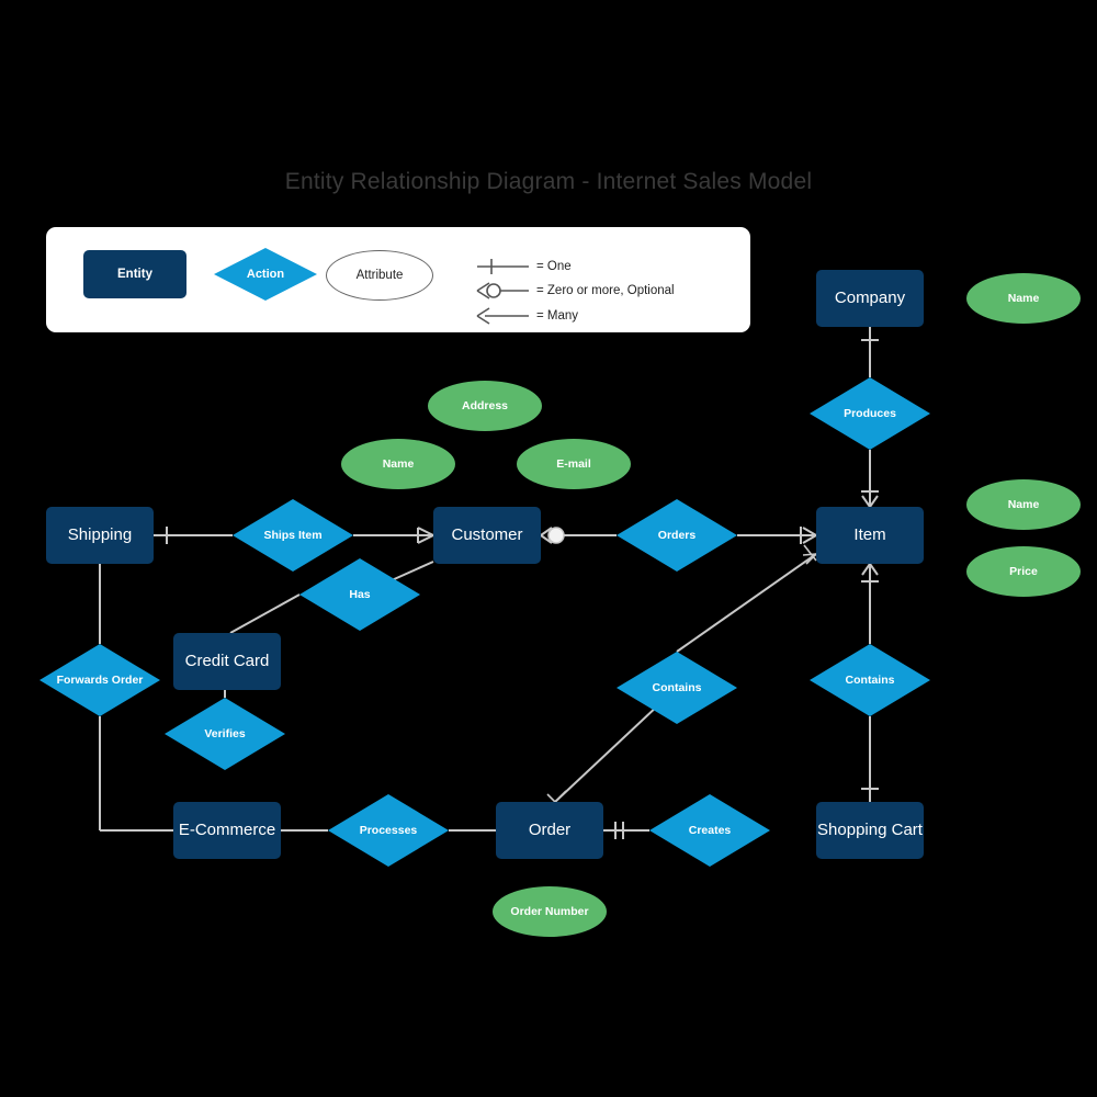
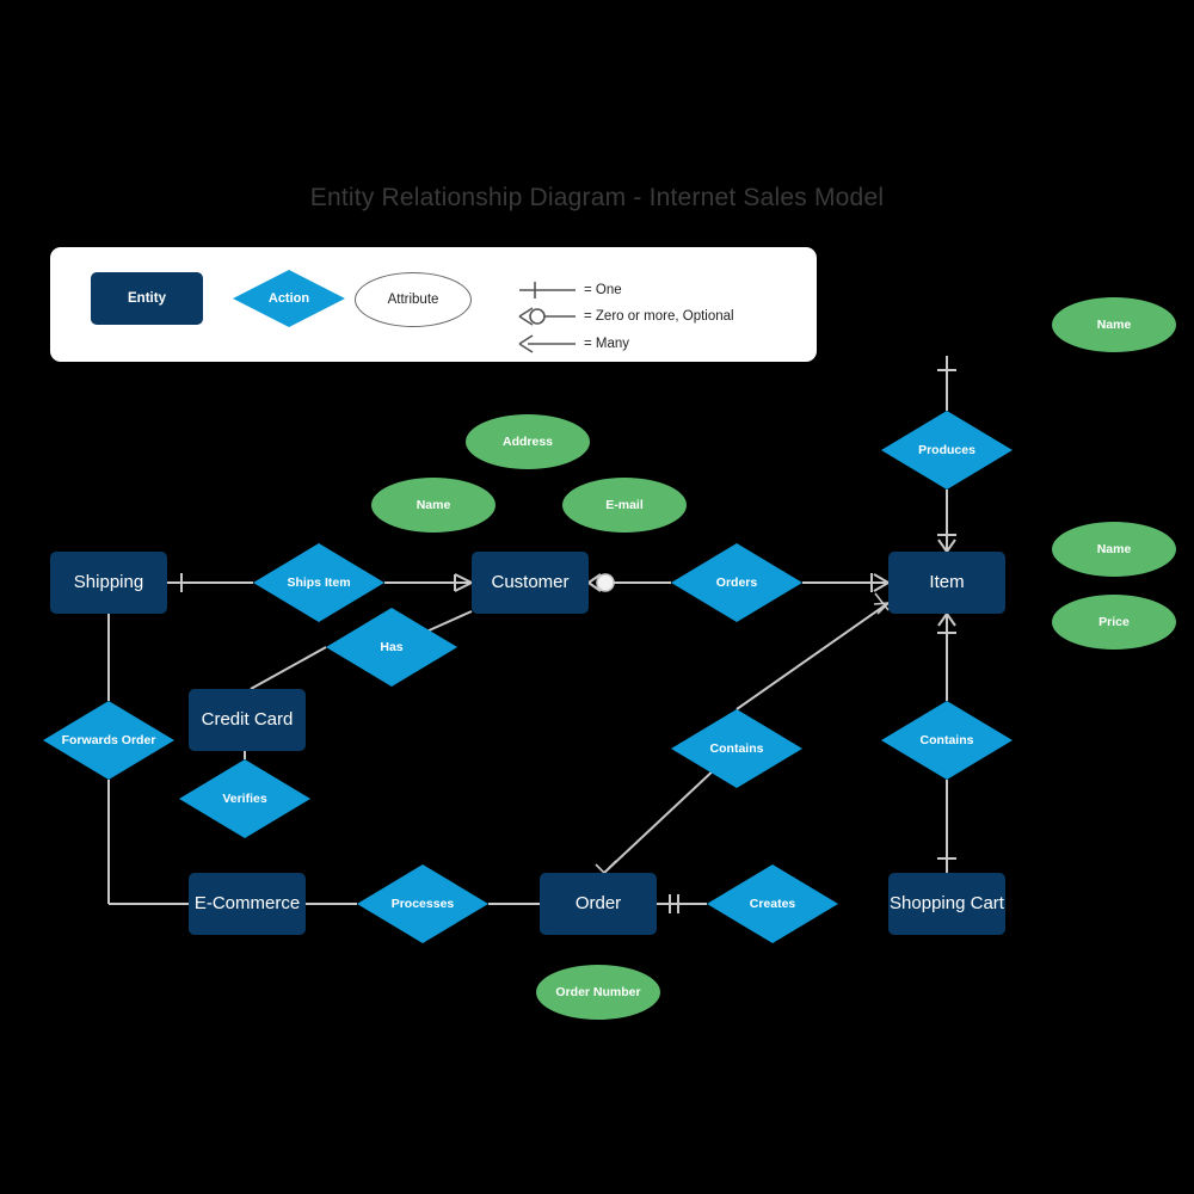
  Entity Relationship Diagram - Internet Sales Model
  Entity
  Action
  Attribute
  = One
  = Zero or more, Optional
  = Many
  Shipping
  Customer
- Company
  Item
  Credit Card
  E-Commerce
  Order
  Shopping Cart
  Ships Item
  Has
  Orders
  Produces
  Forwards Order
  Verifies
  Contains
  Contains
  Processes
  Creates
  Address
  Name
  E-mail
  Name
  Name
  Price
  Order Number
